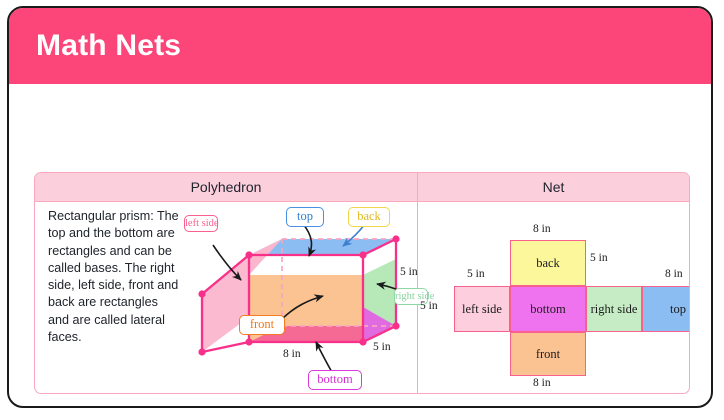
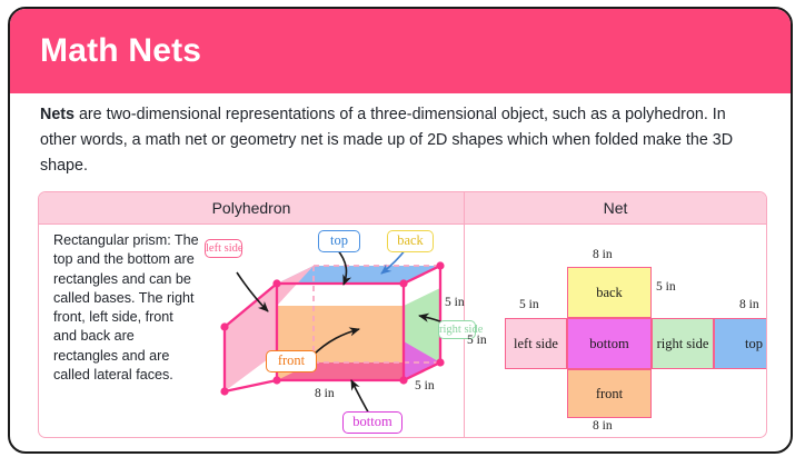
  Math Nets
+ Nets are two-dimensional representations of a three-dimensional object, such as a polyhedron. In other words, a math net or geometry net is made up of 2D shapes which when folded make the 3D shape.
  Polyhedron
  Net
- Rectangular prism: The top and the bottom are rectangles and can be called bases. The right side, left side, front and back are rectangles and are called lateral faces.
+ Rectangular prism: The top and the bottom are rectangles and can be called bases. The right front, left side, front and back are rectangles and are called lateral faces.
  left side
  top
  back
  front
  bottom
  right side
  8 in
  5 in
  5 in
  back
  left side
  bottom
  right side
  top
  front
  8 in
  5 in
  5 in
  5 in
  8 in
  8 in
